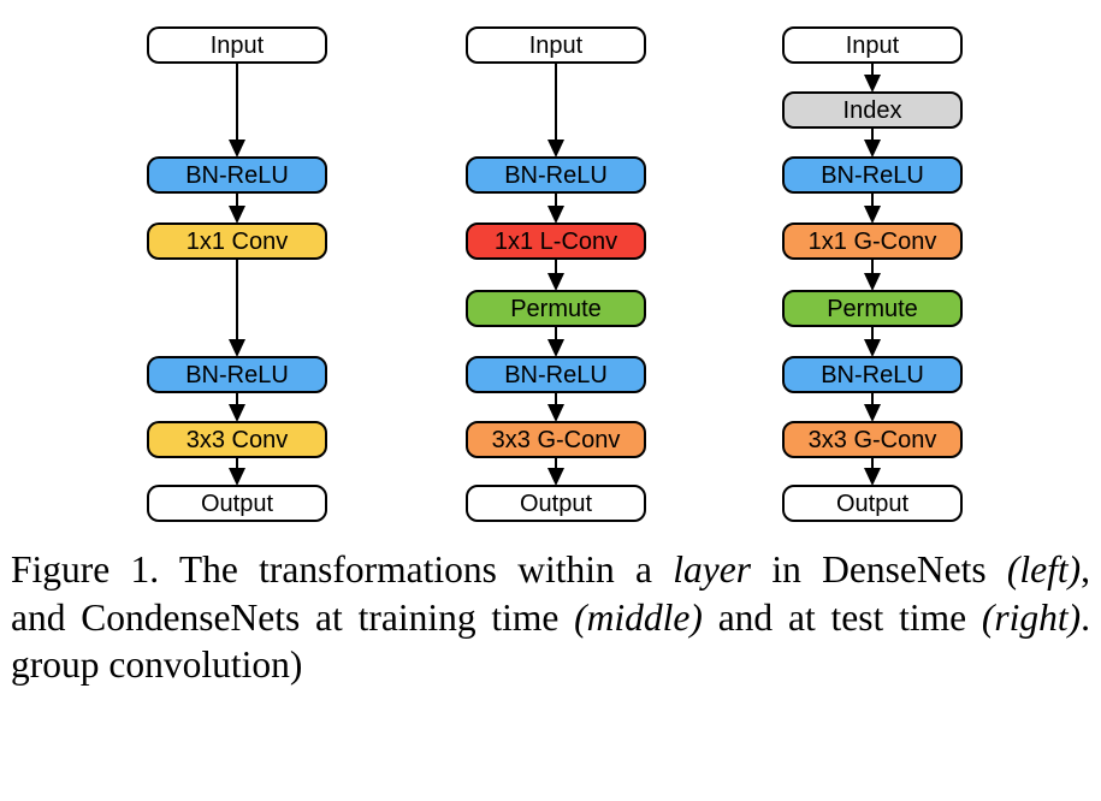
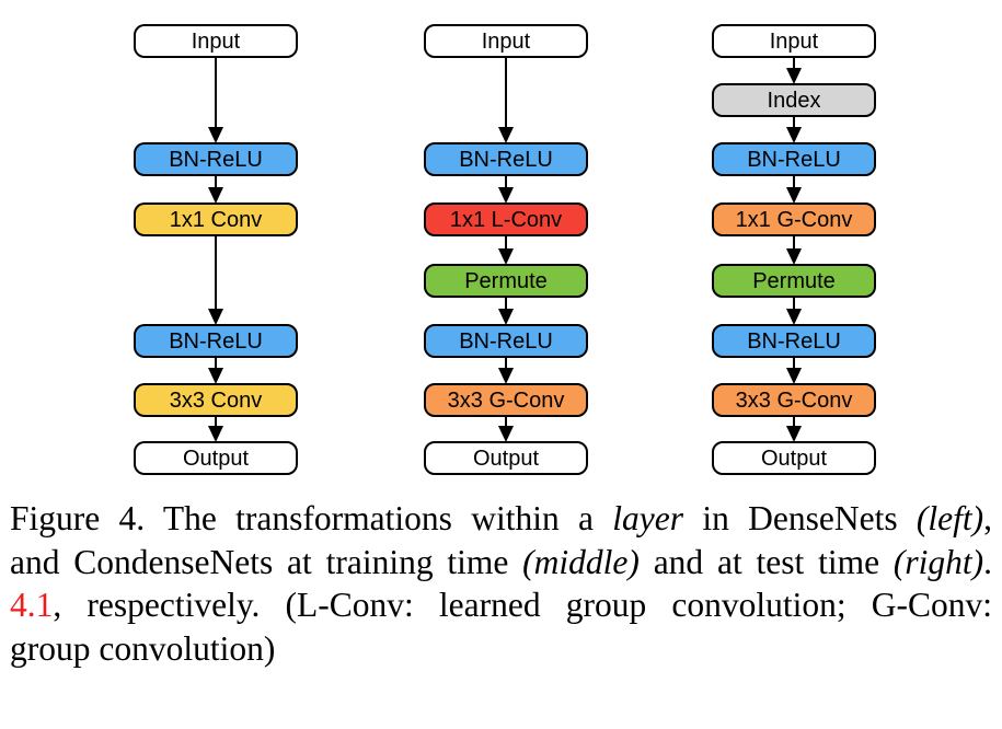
  Input
  BN-ReLU
  1x1 Conv
  BN-ReLU
  3x3 Conv
  Output
  Input
  BN-ReLU
  1x1 L-Conv
  Permute
  BN-ReLU
  3x3 G-Conv
  Output
  Input
  Index
  BN-ReLU
  1x1 G-Conv
  Permute
  BN-ReLU
  3x3 G-Conv
  Output
- Figure 1. The transformations within a layer in DenseNets (left),
+ Figure 4. The transformations within a layer in DenseNets (left),
  and CondenseNets at training time (middle) and at test time (right).
+ 4.1, respectively. (L-Conv: learned group convolution; G-Conv:
  group convolution)
